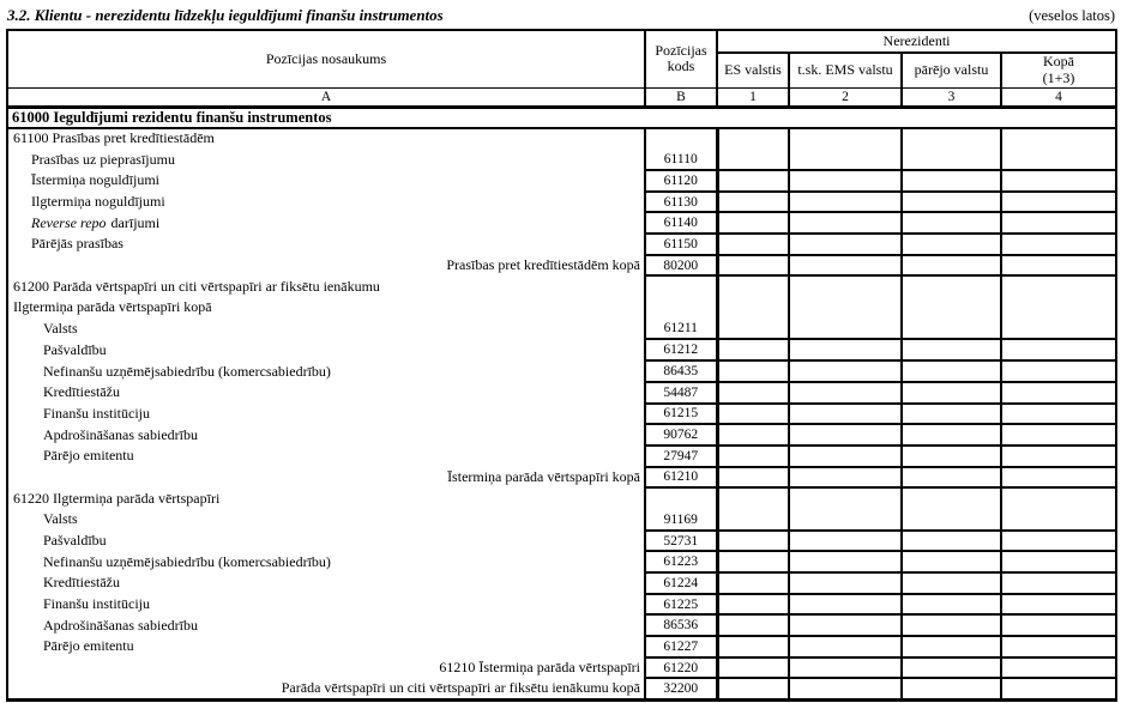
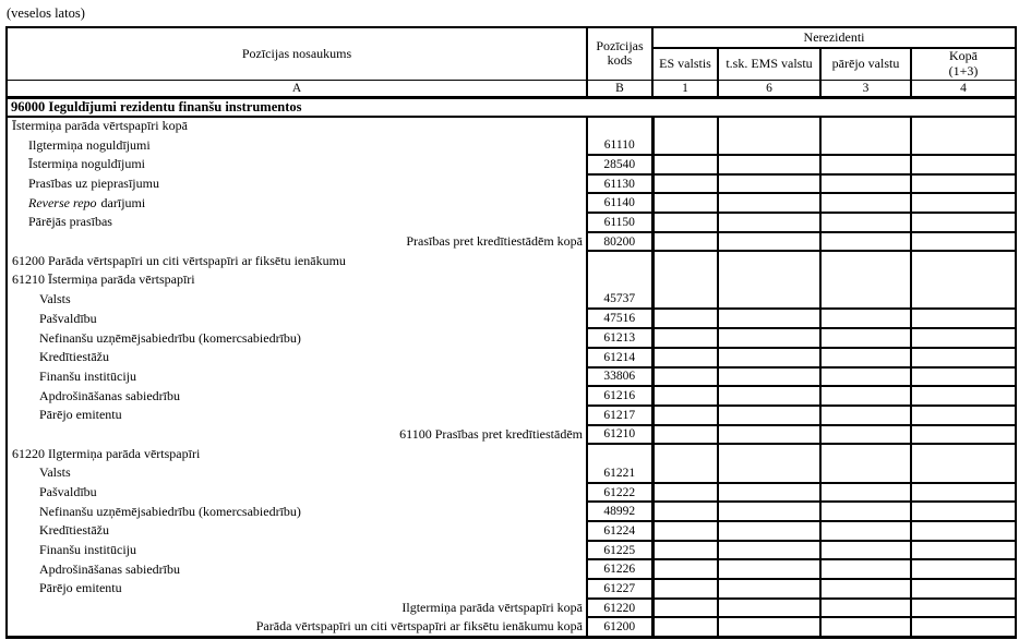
- 3.2. Klientu - nerezidentu līdzekļu ieguldījumi finanšu instrumentos
  (veselos latos)
  Pozīcijas nosaukums	Pozīcijas kods	Nerezidenti
  ES valstis	t.sk. EMS valstu	pārējo valstu	Kopā (1+3)
- A	B	1	2	3	4
+ A	B	1	6	3	4
- 61000 Ieguldījumi rezidentu finanšu instrumentos
+ 96000 Ieguldījumi rezidentu finanšu instrumentos
- 61100 Prasības pret kredītiestādēm	61110
+ Īstermiņa parāda vērtspapīri kopā	61110
- Prasības uz pieprasījumu
+ Ilgtermiņa noguldījumi
- Īstermiņa noguldījumi	61120
+ Īstermiņa noguldījumi	28540
- Ilgtermiņa noguldījumi	61130
+ Prasības uz pieprasījumu	61130
  Reverse repo darījumi	61140
  Pārējās prasības	61150
  Prasības pret kredītiestādēm kopā	80200
- 61200 Parāda vērtspapīri un citi vērtspapīri ar fiksētu ienākumu	61211
+ 61200 Parāda vērtspapīri un citi vērtspapīri ar fiksētu ienākumu	45737
- Ilgtermiņa parāda vērtspapīri kopā
+ 61210 Īstermiņa parāda vērtspapīri
  Valsts
- Pašvaldību	61212
+ Pašvaldību	47516
- Nefinanšu uzņēmējsabiedrību (komercsabiedrību)	86435
+ Nefinanšu uzņēmējsabiedrību (komercsabiedrību)	61213
- Kredītiestāžu	54487
+ Kredītiestāžu	61214
- Finanšu institūciju	61215
+ Finanšu institūciju	33806
- Apdrošināšanas sabiedrību	90762
+ Apdrošināšanas sabiedrību	61216
- Pārējo emitentu	27947
+ Pārējo emitentu	61217
- Īstermiņa parāda vērtspapīri kopā	61210
+ 61100 Prasības pret kredītiestādēm	61210
- 61220 Ilgtermiņa parāda vērtspapīri	91169
+ 61220 Ilgtermiņa parāda vērtspapīri	61221
  Valsts
- Pašvaldību	52731
+ Pašvaldību	61222
- Nefinanšu uzņēmējsabiedrību (komercsabiedrību)	61223
+ Nefinanšu uzņēmējsabiedrību (komercsabiedrību)	48992
  Kredītiestāžu	61224
  Finanšu institūciju	61225
- Apdrošināšanas sabiedrību	86536
+ Apdrošināšanas sabiedrību	61226
  Pārējo emitentu	61227
- 61210 Īstermiņa parāda vērtspapīri	61220
+ Ilgtermiņa parāda vērtspapīri kopā	61220
- Parāda vērtspapīri un citi vērtspapīri ar fiksētu ienākumu kopā	32200
+ Parāda vērtspapīri un citi vērtspapīri ar fiksētu ienākumu kopā	61200
